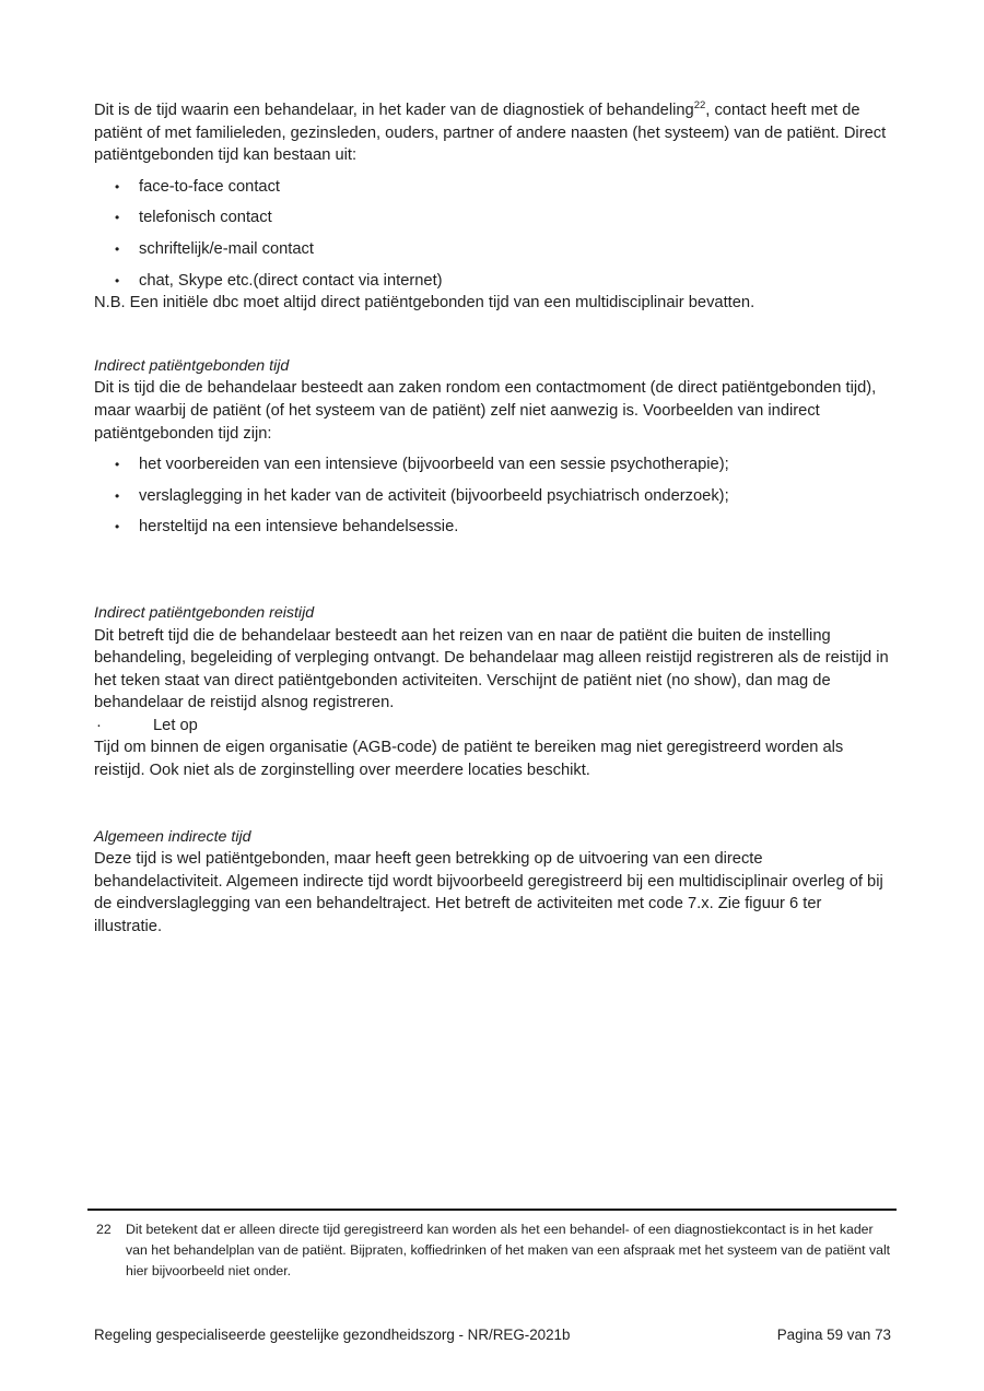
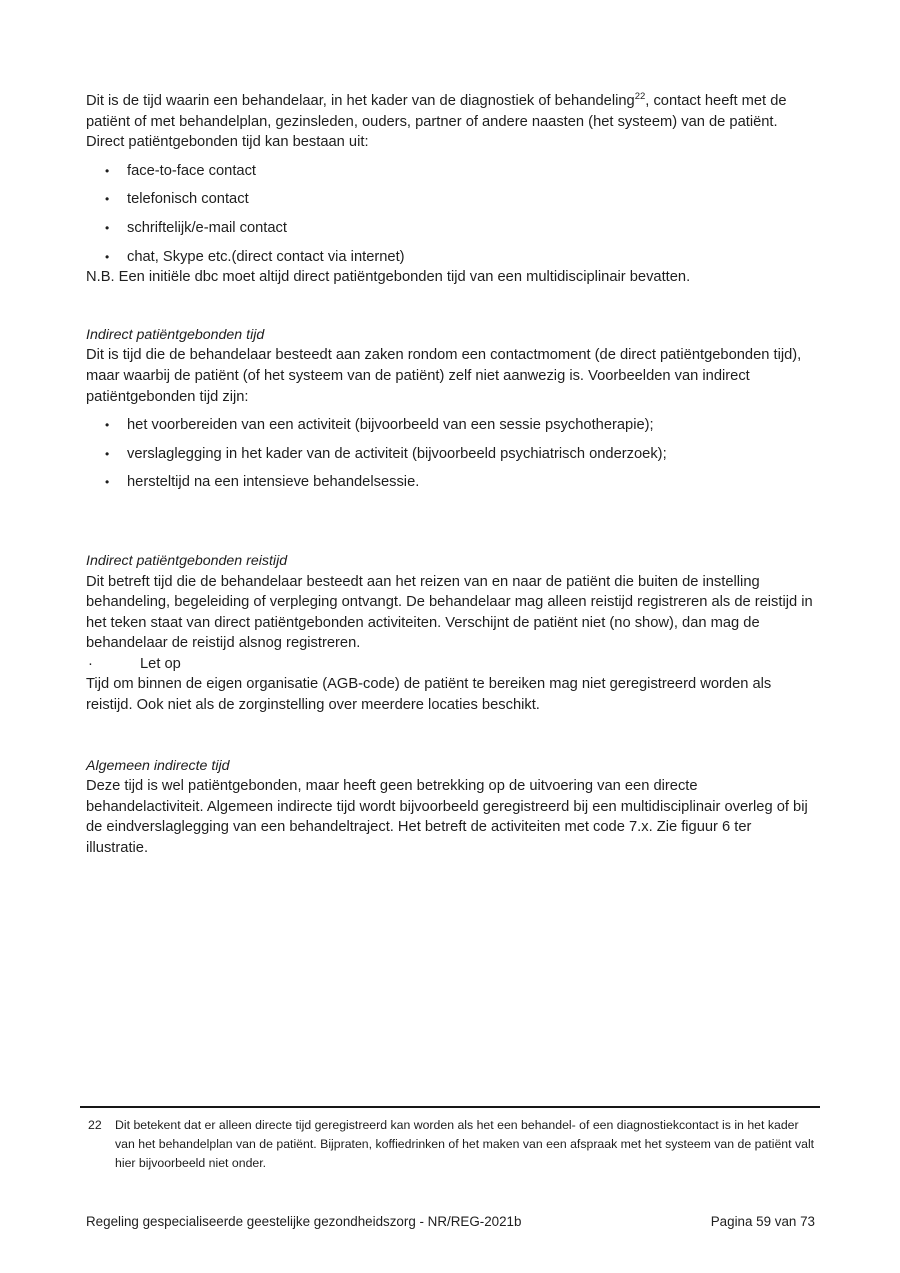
- Dit is de tijd waarin een behandelaar, in het kader van de diagnostiek of behandeling22, contact heeft met de patiënt of met familieleden, gezinsleden, ouders, partner of andere naasten (het systeem) van de patiënt. Direct patiëntgebonden tijd kan bestaan uit:
+ Dit is de tijd waarin een behandelaar, in het kader van de diagnostiek of behandeling22, contact heeft met de patiënt of met behandelplan, gezinsleden, ouders, partner of andere naasten (het systeem) van de patiënt. Direct patiëntgebonden tijd kan bestaan uit:
  face-to-face contact
  telefonisch contact
  schriftelijk/e-mail contact
  chat, Skype etc.(direct contact via internet)
  N.B. Een initiële dbc moet altijd direct patiëntgebonden tijd van een multidisciplinair bevatten.
  Indirect patiëntgebonden tijd
  Dit is tijd die de behandelaar besteedt aan zaken rondom een contactmoment (de direct patiëntgebonden tijd), maar waarbij de patiënt (of het systeem van de patiënt) zelf niet aanwezig is. Voorbeelden van indirect patiëntgebonden tijd zijn:
- het voorbereiden van een intensieve (bijvoorbeeld van een sessie psychotherapie);
+ het voorbereiden van een activiteit (bijvoorbeeld van een sessie psychotherapie);
  verslaglegging in het kader van de activiteit (bijvoorbeeld psychiatrisch onderzoek);
  hersteltijd na een intensieve behandelsessie.
  Indirect patiëntgebonden reistijd
  Dit betreft tijd die de behandelaar besteedt aan het reizen van en naar de patiënt die buiten de instelling behandeling, begeleiding of verpleging ontvangt. De behandelaar mag alleen reistijd registreren als de reistijd in het teken staat van direct patiëntgebonden activiteiten. Verschijnt de patiënt niet (no show), dan mag de behandelaar de reistijd alsnog registreren.
  Let op
  Tijd om binnen de eigen organisatie (AGB-code) de patiënt te bereiken mag niet geregistreerd worden als reistijd. Ook niet als de zorginstelling over meerdere locaties beschikt.
  Algemeen indirecte tijd
  Deze tijd is wel patiëntgebonden, maar heeft geen betrekking op de uitvoering van een directe behandelactiviteit. Algemeen indirecte tijd wordt bijvoorbeeld geregistreerd bij een multidisciplinair overleg of bij de eindverslaglegging van een behandeltraject. Het betreft de activiteiten met code 7.x. Zie figuur 6 ter illustratie.
  22
  Dit betekent dat er alleen directe tijd geregistreerd kan worden als het een behandel- of een diagnostiekcontact is in het kader van het behandelplan van de patiënt. Bijpraten, koffiedrinken of het maken van een afspraak met het systeem van de patiënt valt hier bijvoorbeeld niet onder.
  Regeling gespecialiseerde geestelijke gezondheidszorg - NR/REG-2021b
  Pagina 59 van 73
